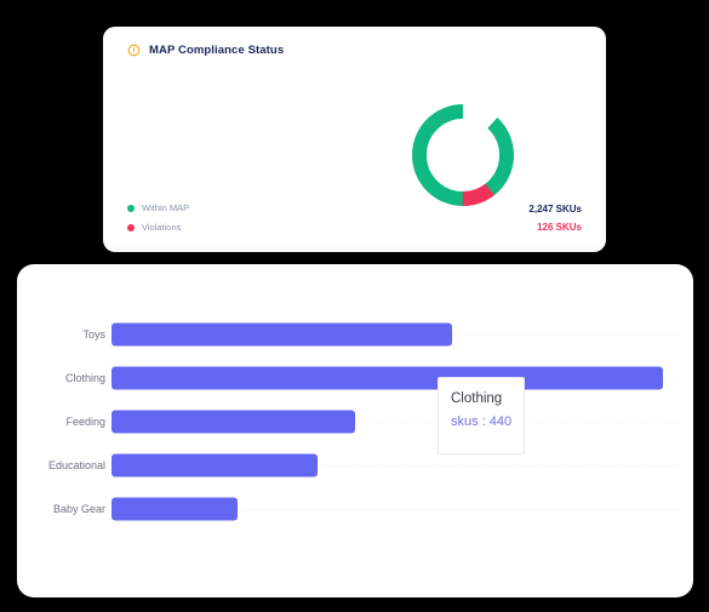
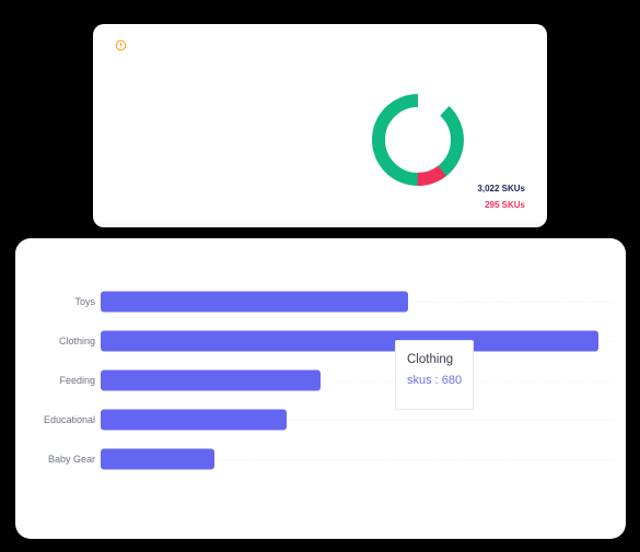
- MAP Compliance Status
- Within MAP
- Violations
- 2,247 SKUs
+ 3,022 SKUs
- 126 SKUs
+ 295 SKUs
  Toys
  Clothing
  Feeding
  Educational
  Baby Gear
  Clothing
- skus : 440
+ skus : 680
